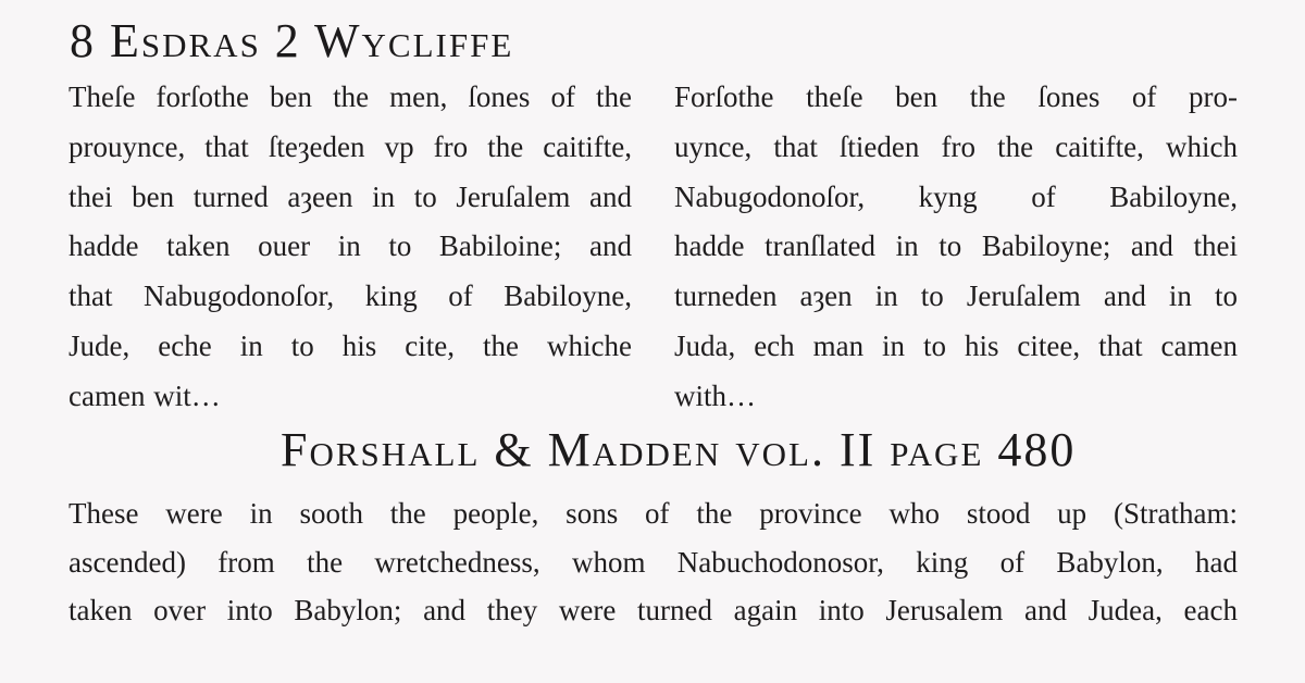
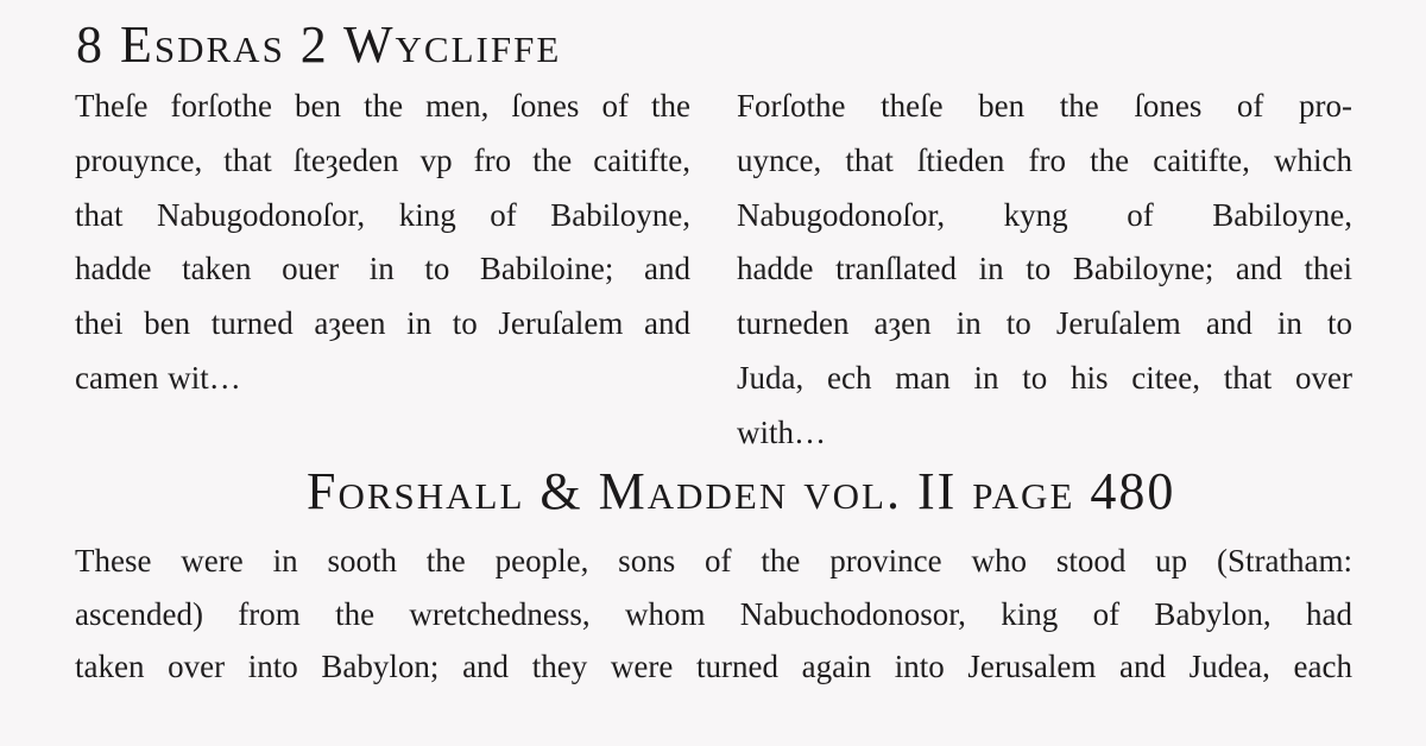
  8 Esdras 2 Wycliffe
  Theſe forſothe ben the men, ſones of the
  prouynce, that ſteȝeden vp fro the caitifte,
- thei ben turned aȝeen in to Jeruſalem and
+ that Nabugodonoſor, king of Babiloyne,
  hadde taken ouer in to Babiloine; and
- that Nabugodonoſor, king of Babiloyne,
+ thei ben turned aȝeen in to Jeruſalem and
- Jude, eche in to his cite, the whiche
  camen wit…
  Forſothe theſe ben the ſones of pro-
  uynce, that ſtieden fro the caitifte, which
  Nabugodonoſor, kyng of Babiloyne,
  hadde tranſlated in to Babiloyne; and thei
  turneden aȝen in to Jeruſalem and in to
- Juda, ech man in to his citee, that camen
+ Juda, ech man in to his citee, that over
  with…
  Forshall & Madden vol. II page 480
  These were in sooth the people, sons of the province who stood up (Stratham:
  ascended) from the wretchedness, whom Nabuchodonosor, king of Babylon, had
  taken over into Babylon; and they were turned again into Jerusalem and Judea, each
